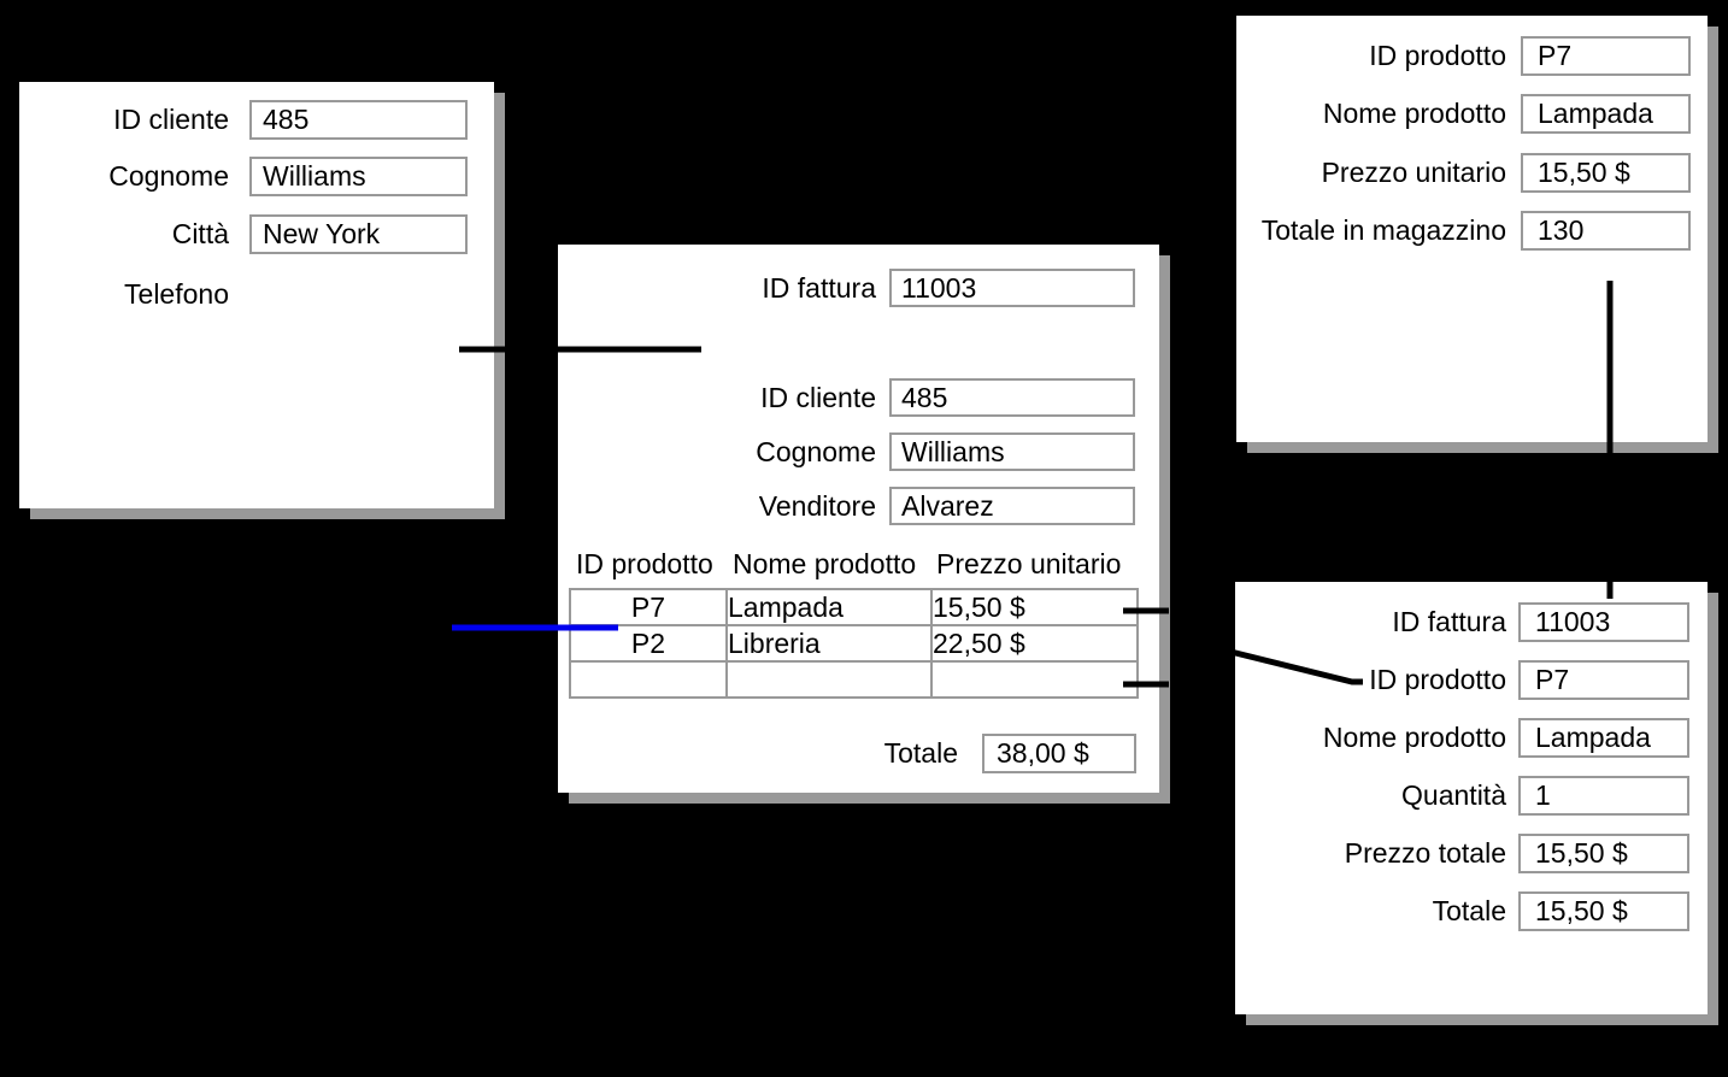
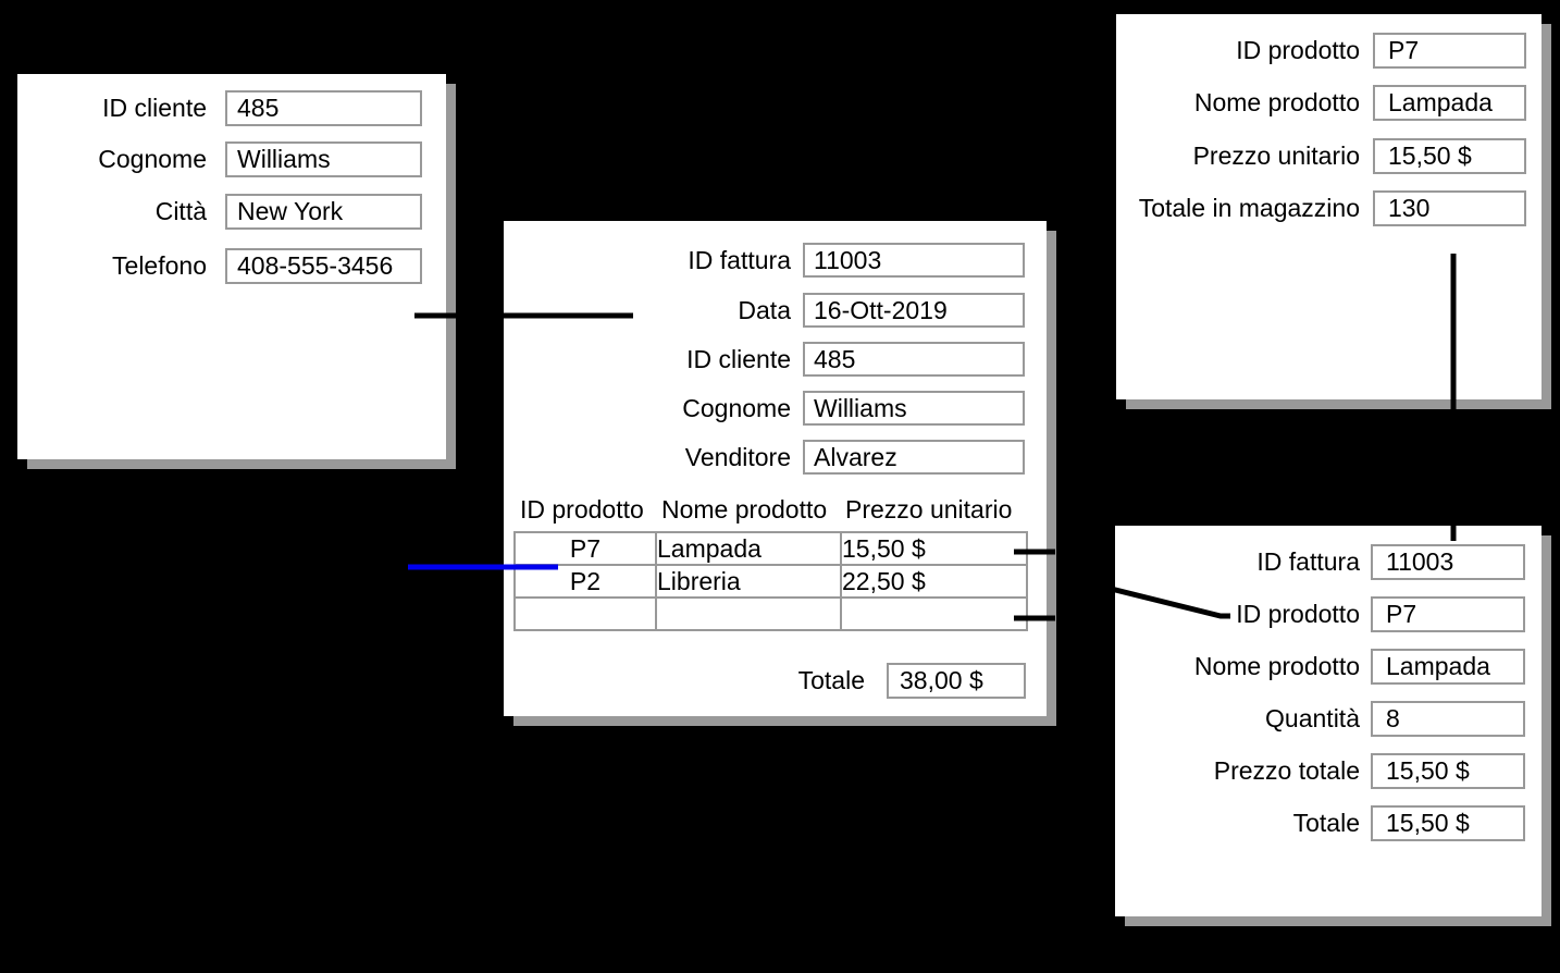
  ID cliente
  485
  Cognome
  Williams
  Città
  New York
  Telefono
+ 408-555-3456
  ID fattura
  11003
+ Data
+ 16-Ott-2019
  ID cliente
  485
  Cognome
  Williams
  Venditore
  Alvarez
  ID prodotto
  Nome prodotto
  Prezzo unitario
  P7	Lampada	15,50 $
  P2	Libreria	22,50 $
  Totale
  38,00 $
  ID prodotto
  P7
  Nome prodotto
  Lampada
  Prezzo unitario
  15,50 $
  Totale in magazzino
  130
  ID fattura
  11003
  ID prodotto
  P7
  Nome prodotto
  Lampada
  Quantità
- 1
+ 8
  Prezzo totale
  15,50 $
  Totale
  15,50 $
